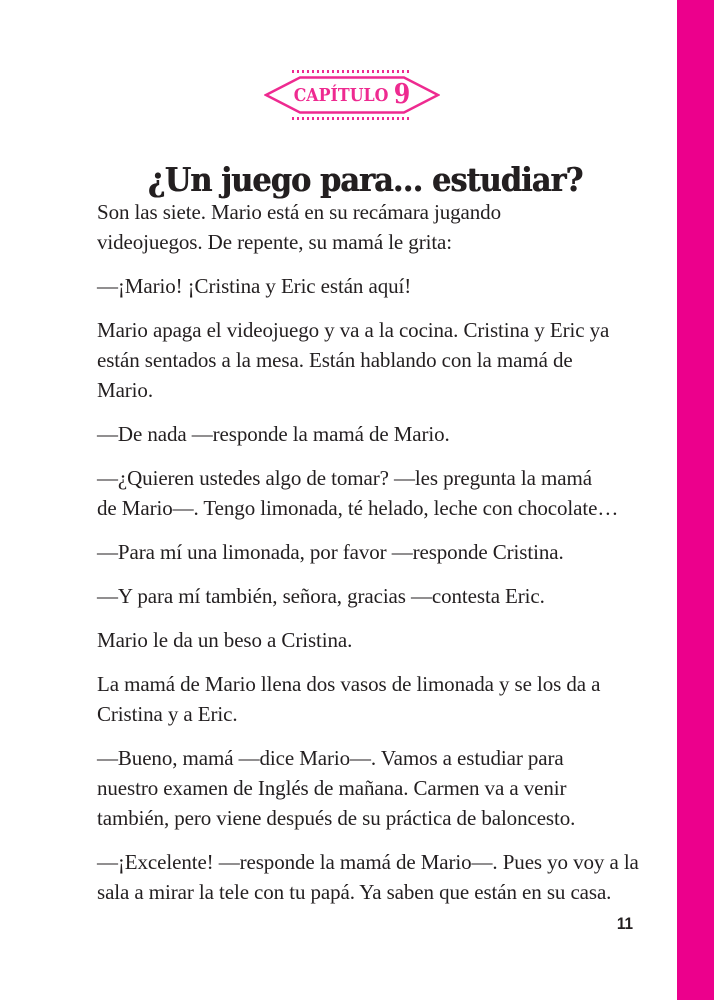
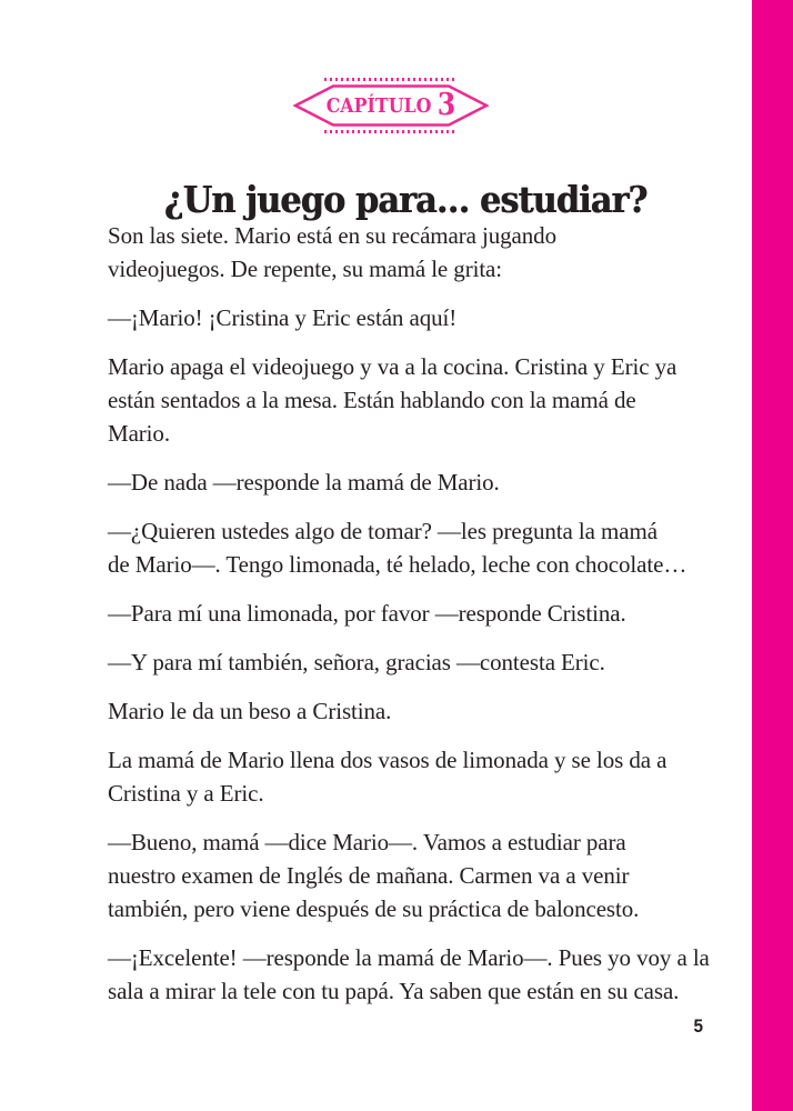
  CAPÍTULO
- 9
+ 3
  ¿Un juego para… estudiar?
  Son las siete. Mario está en su recámara jugando
  videojuegos. De repente, su mamá le grita:
  —¡Mario! ¡Cristina y Eric están aquí!
  Mario apaga el videojuego y va a la cocina. Cristina y Eric ya
  están sentados a la mesa. Están hablando con la mamá de
  Mario.
  —De nada —responde la mamá de Mario.
  —¿Quieren ustedes algo de tomar? —les pregunta la mamá
  de Mario—. Tengo limonada, té helado, leche con chocolate…
  —Para mí una limonada, por favor —responde Cristina.
  —Y para mí también, señora, gracias —contesta Eric.
  Mario le da un beso a Cristina.
  La mamá de Mario llena dos vasos de limonada y se los da a
  Cristina y a Eric.
  —Bueno, mamá —dice Mario—. Vamos a estudiar para
  nuestro examen de Inglés de mañana. Carmen va a venir
  también, pero viene después de su práctica de baloncesto.
  —¡Excelente! —responde la mamá de Mario—. Pues yo voy a la
  sala a mirar la tele con tu papá. Ya saben que están en su casa.
- 11
+ 5
